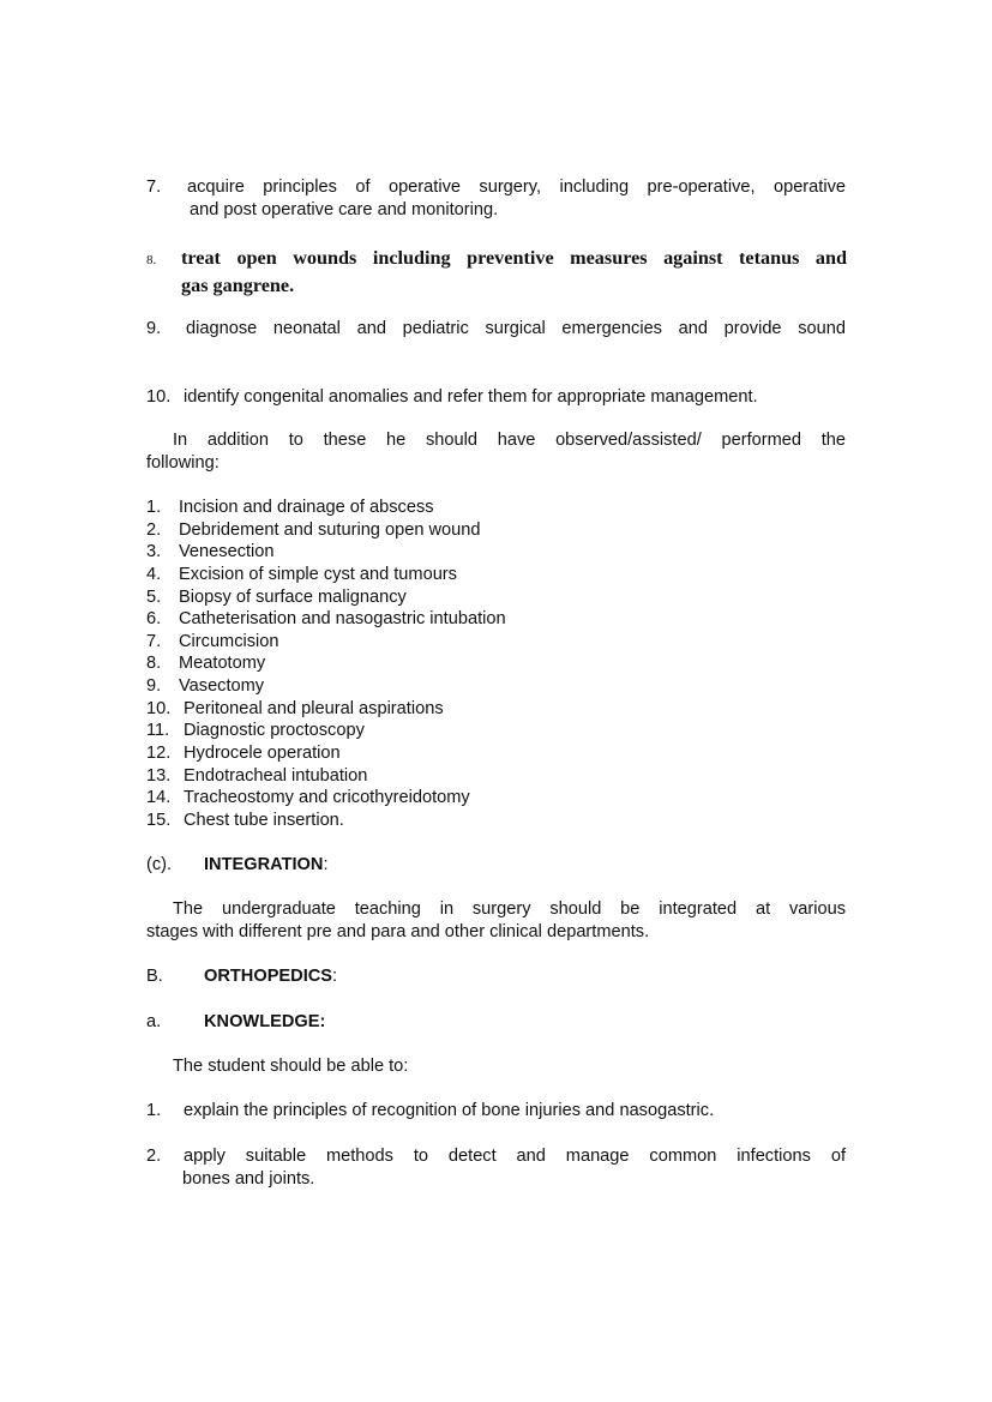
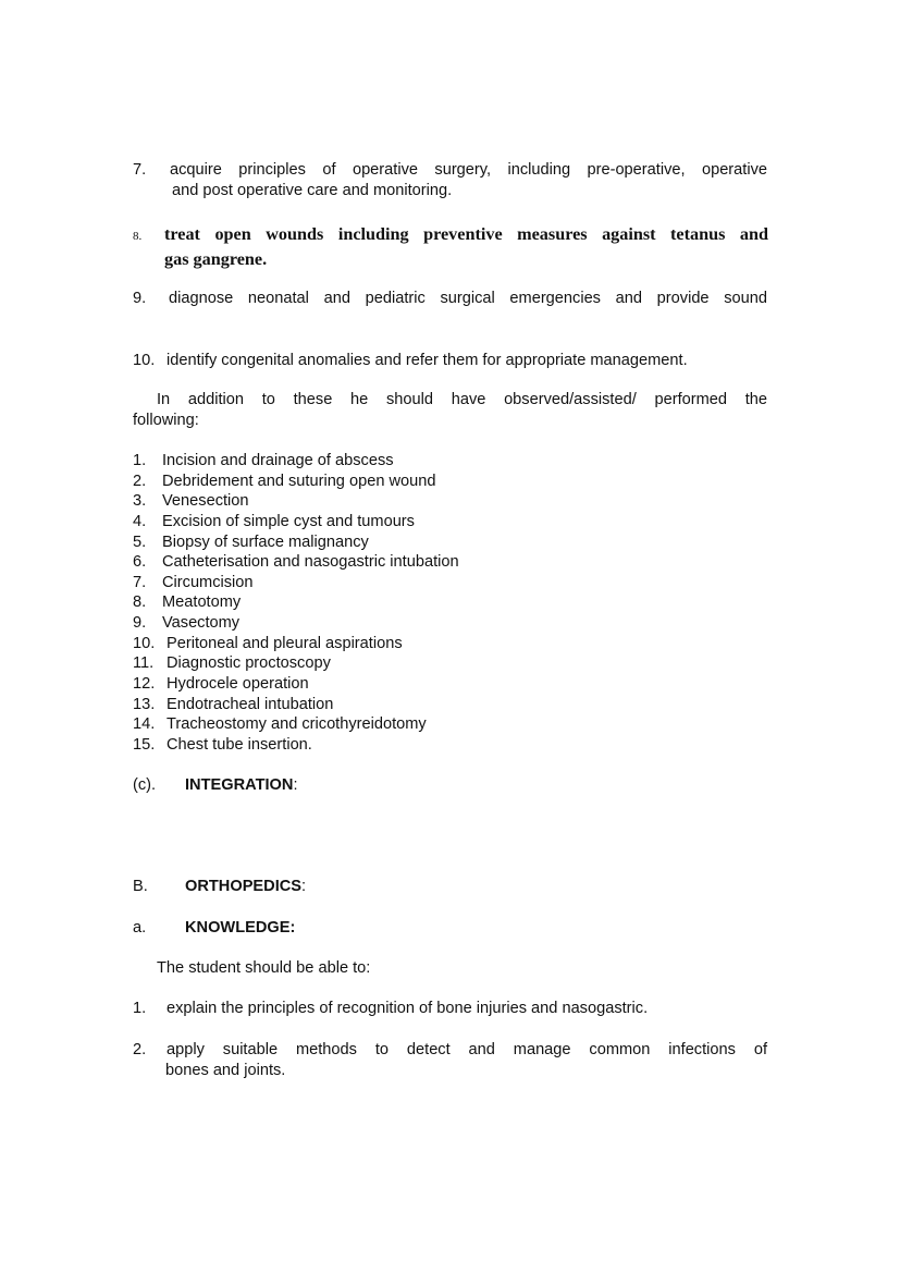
  7.
  acquire principles of operative surgery, including pre-operative, operative
  and post operative care and monitoring.
  8.
  treat open wounds including preventive measures against tetanus and
  gas gangrene.
  9.
  diagnose neonatal and pediatric surgical emergencies and provide sound
  10.
  identify congenital anomalies and refer them for appropriate management.
  In addition to these he should have observed/assisted/ performed the
  following:
  1.
  Incision and drainage of abscess
  2.
  Debridement and suturing open wound
  3.
  Venesection
  4.
  Excision of simple cyst and tumours
  5.
  Biopsy of surface malignancy
  6.
  Catheterisation and nasogastric intubation
  7.
  Circumcision
  8.
  Meatotomy
  9.
  Vasectomy
  10.
  Peritoneal and pleural aspirations
  11.
  Diagnostic proctoscopy
  12.
  Hydrocele operation
  13.
  Endotracheal intubation
  14.
  Tracheostomy and cricothyreidotomy
  15.
  Chest tube insertion.
  (c).
  INTEGRATION:
- The undergraduate teaching in surgery should be integrated at various
- stages with different pre and para and other clinical departments.
  B.
  ORTHOPEDICS:
  a.
  KNOWLEDGE:
  The student should be able to:
  1.
  explain the principles of recognition of bone injuries and nasogastric.
  2.
  apply suitable methods to detect and manage common infections of
  bones and joints.
